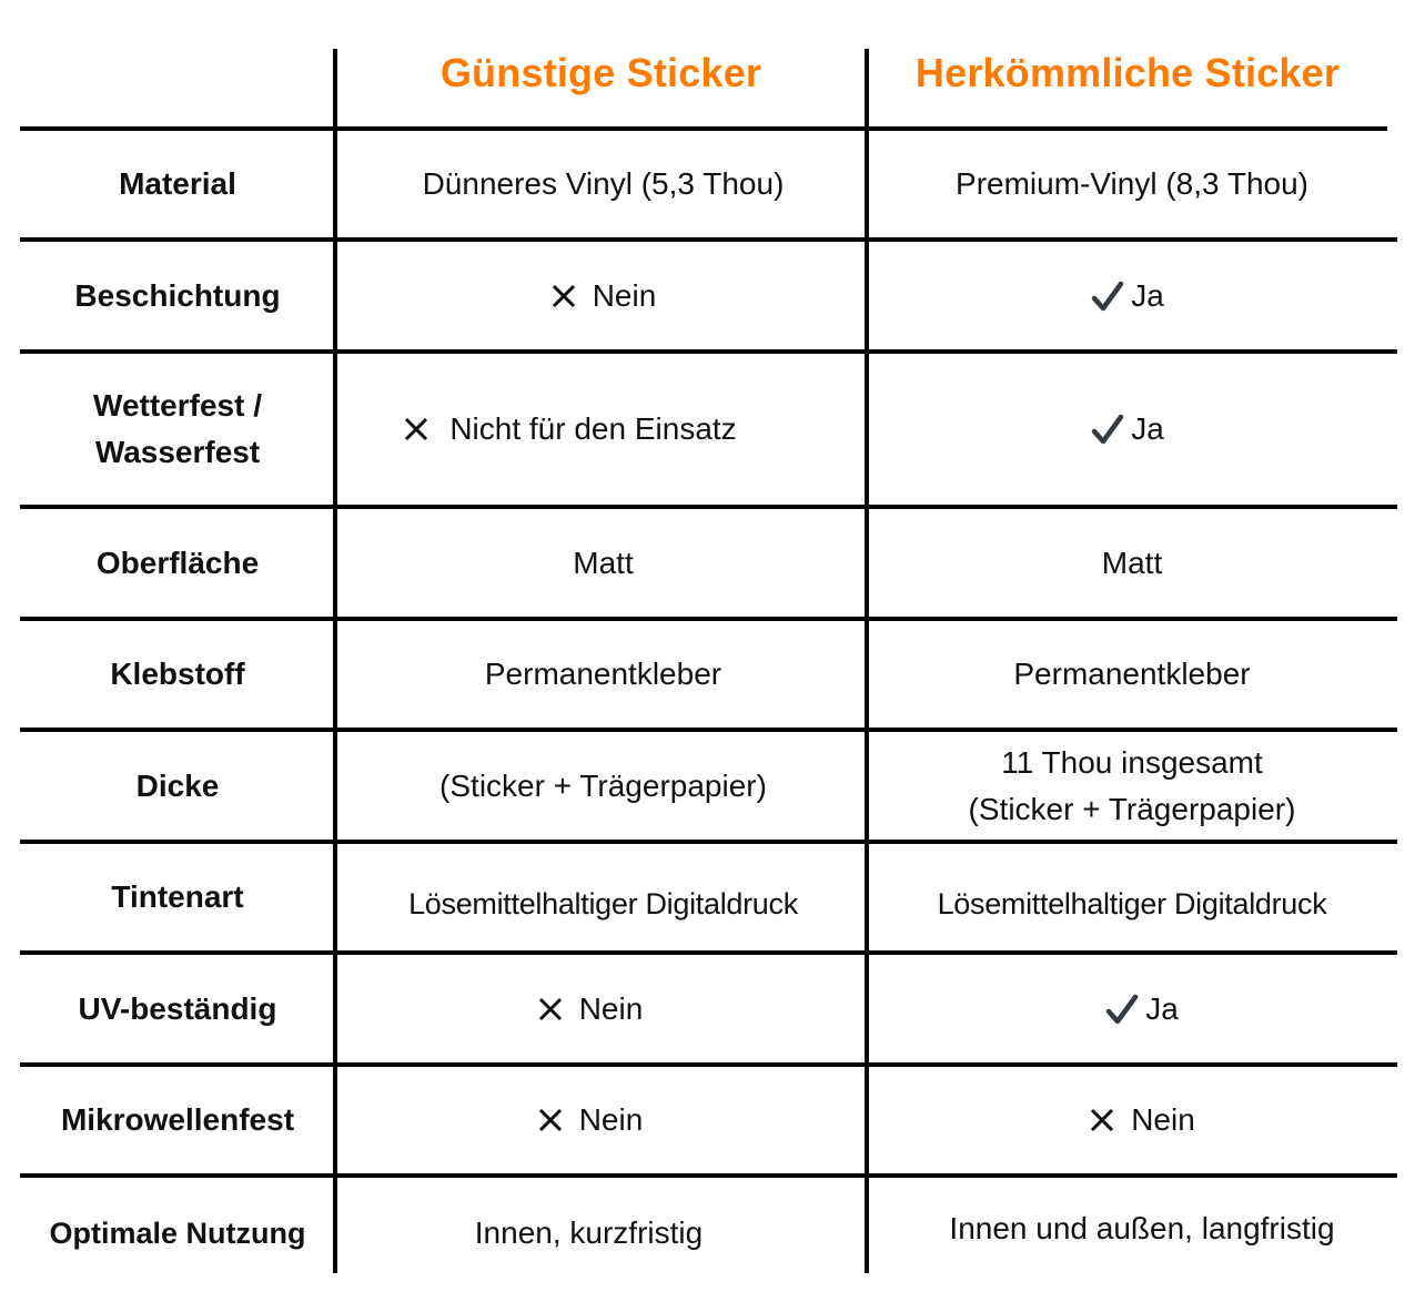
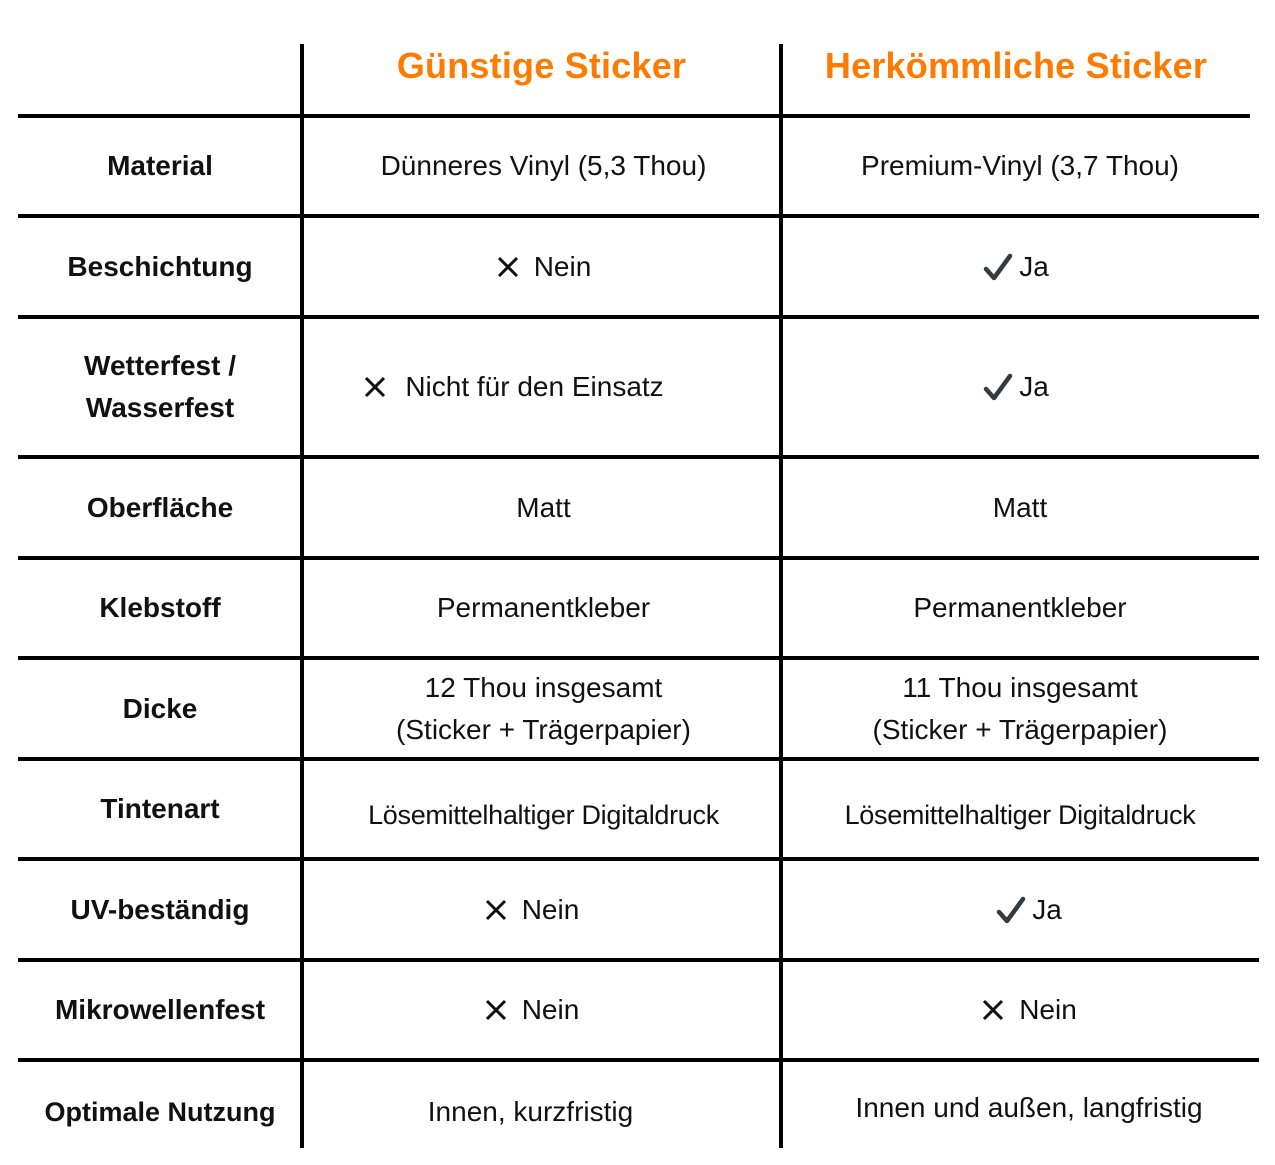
  Günstige Sticker
  Herkömmliche Sticker
  Material
  Dünneres Vinyl (5,3 Thou)
- Premium-Vinyl (8,3 Thou)
+ Premium-Vinyl (3,7 Thou)
  Beschichtung
  Nein
  Ja
  Wetterfest /
  Wasserfest
  Nicht für den Einsatz
  Ja
  Oberfläche
  Matt
  Matt
  Klebstoff
  Permanentkleber
  Permanentkleber
  Dicke
+ 12 Thou insgesamt
  (Sticker + Trägerpapier)
  11 Thou insgesamt
  (Sticker + Trägerpapier)
  Tintenart
  Lösemittelhaltiger Digitaldruck
  Lösemittelhaltiger Digitaldruck
  UV-beständig
  Nein
  Ja
  Mikrowellenfest
  Nein
  Nein
  Optimale Nutzung
  Innen, kurzfristig
  Innen und außen, langfristig
